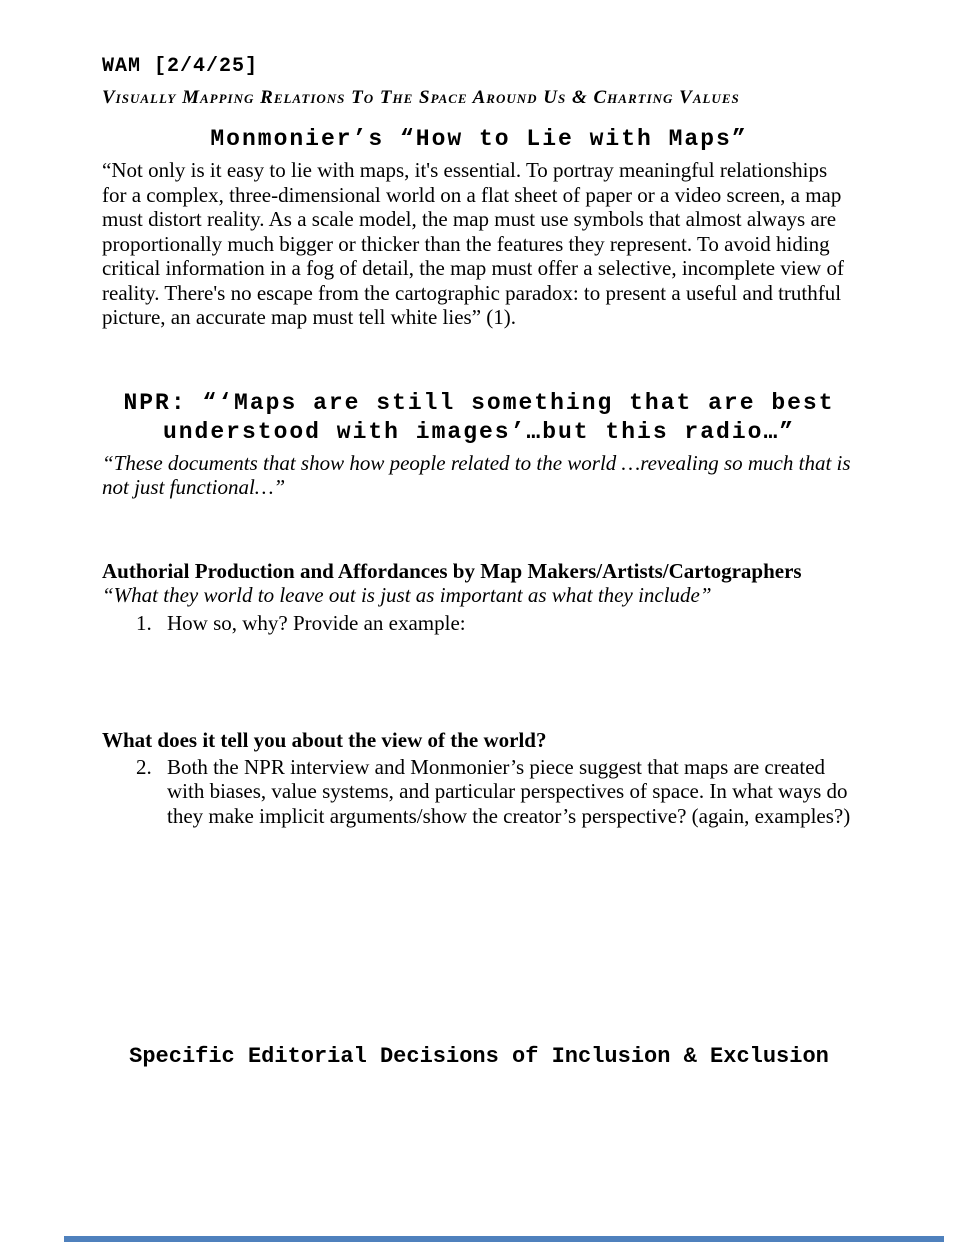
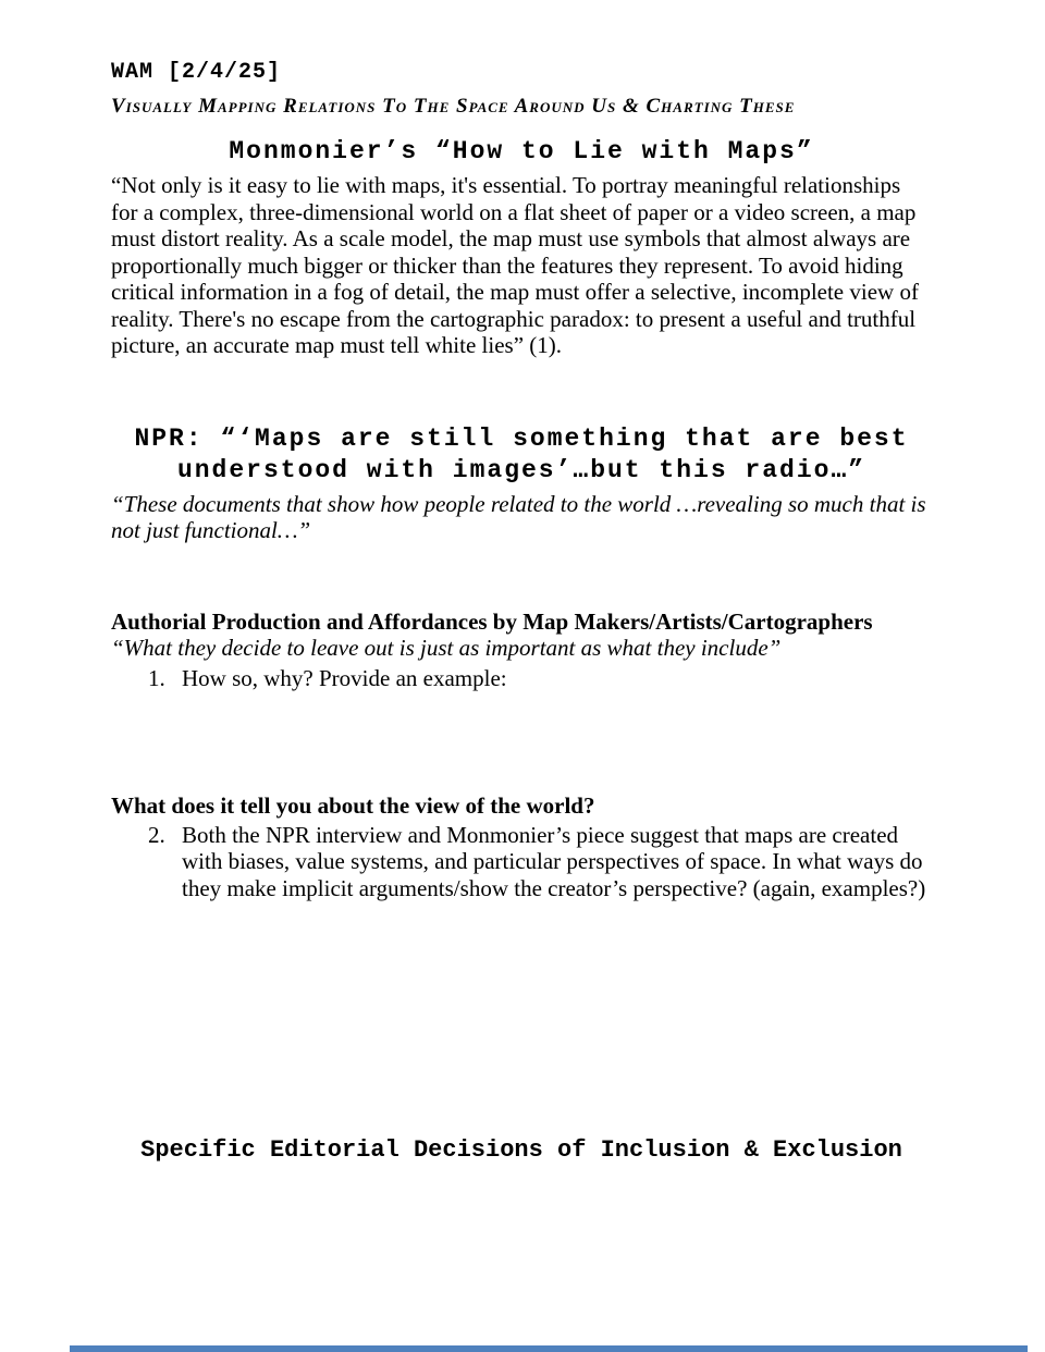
  WAM [2/4/25]
- Visually Mapping Relations To The Space Around Us & Charting Values
+ Visually Mapping Relations To The Space Around Us & Charting These
  Monmonier’s “How to Lie with Maps”
  “Not only is it easy to lie with maps, it's essential. To portray meaningful relationships for a complex, three-dimensional world on a flat sheet of paper or a video screen, a map must distort reality. As a scale model, the map must use symbols that almost always are proportionally much bigger or thicker than the features they represent. To avoid hiding critical information in a fog of detail, the map must offer a selective, incomplete view of reality. There's no escape from the cartographic paradox: to present a useful and truthful picture, an accurate map must tell white lies” (1).
  NPR: “‘Maps are still something that are best
  understood with images’…but this radio…”
  “These documents that show how people related to the world …revealing so much that is not just functional…”
  Authorial Production and Affordances by Map Makers/Artists/Cartographers
- “What they world to leave out is just as important as what they include”
+ “What they decide to leave out is just as important as what they include”
  1.
  How so, why? Provide an example:
  What does it tell you about the view of the world?
  2.
  Both the NPR interview and Monmonier’s piece suggest that maps are created with biases, value systems, and particular perspectives of space. In what ways do they make implicit arguments/show the creator’s perspective? (again, examples?)
  Specific Editorial Decisions of Inclusion & Exclusion
